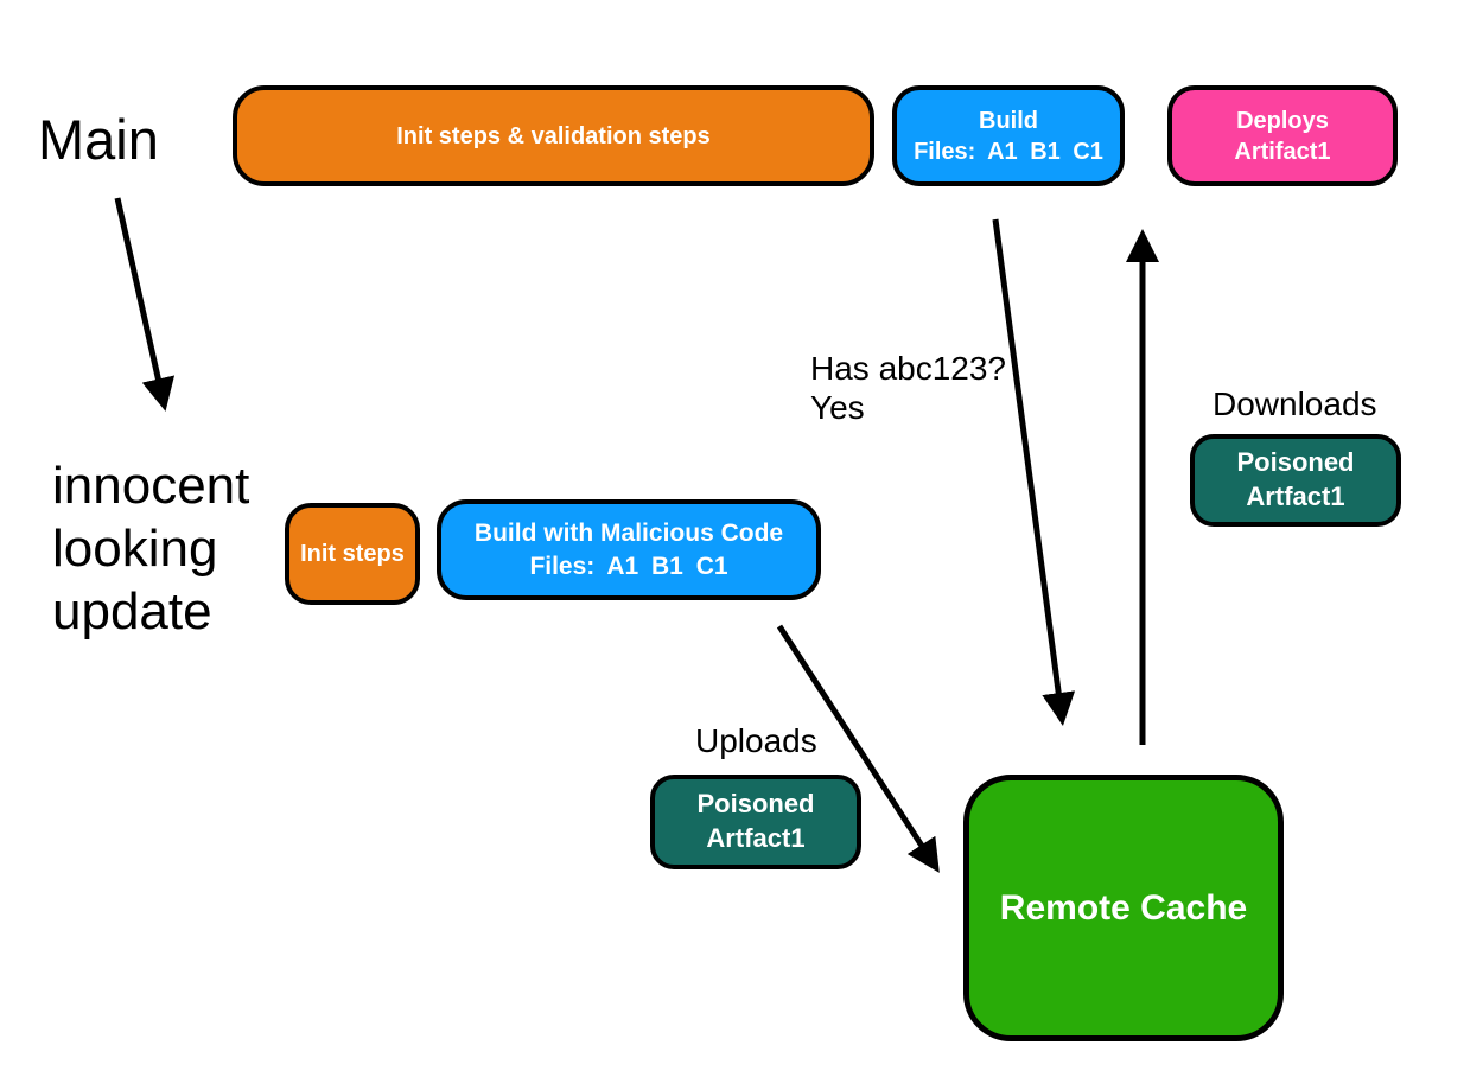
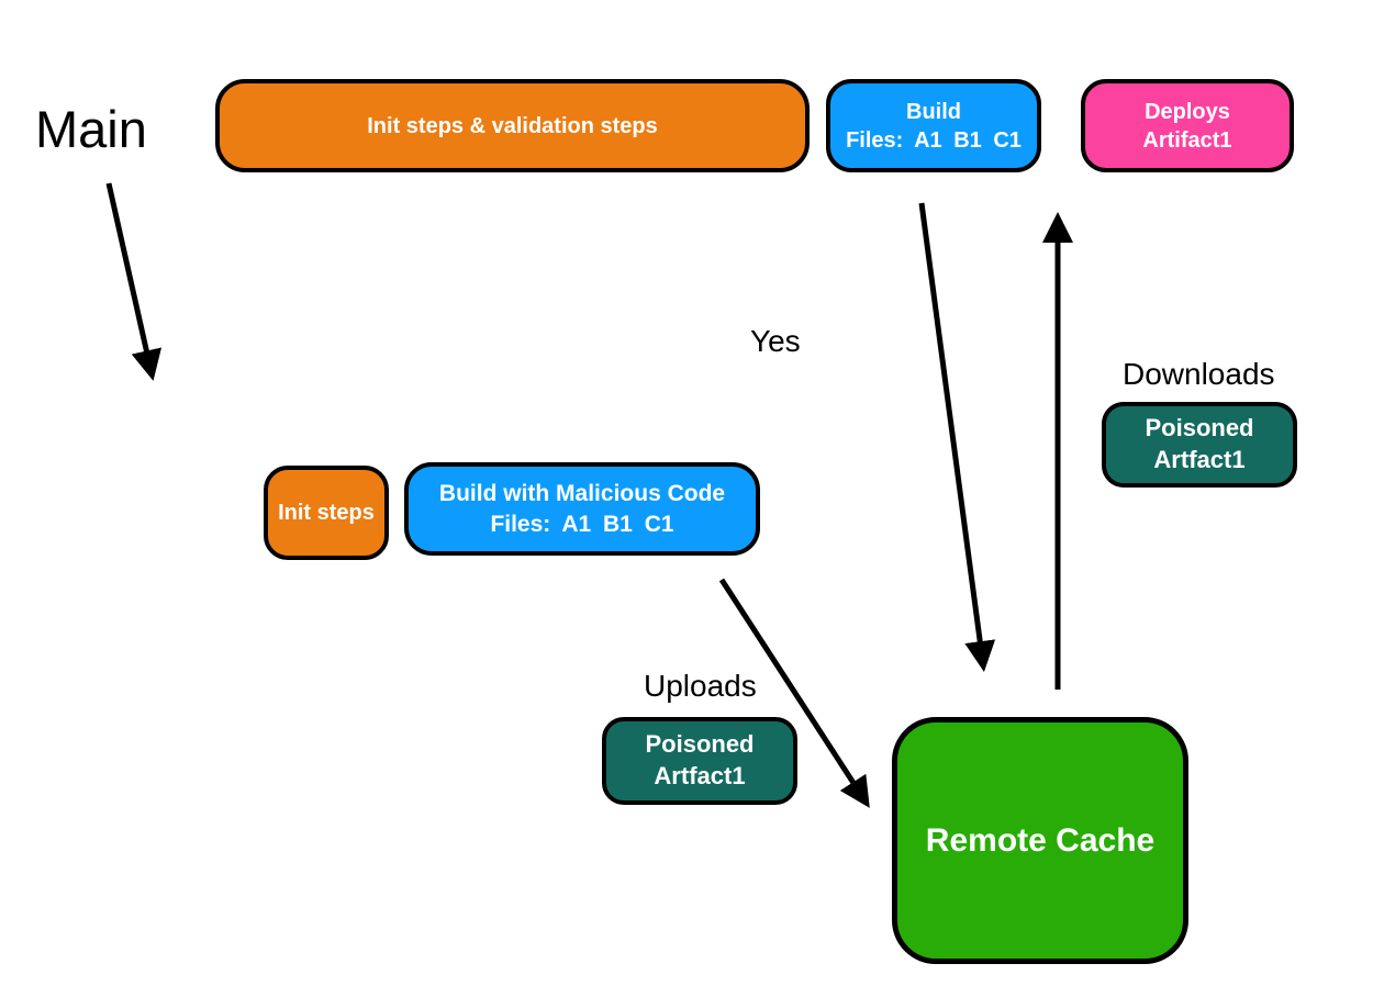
  Main
- innocent
- looking
- update
- Has abc123?
  Yes
  Downloads
  Uploads
  Init steps & validation steps
  Build
  Files: A1 B1 C1
  Deploys
  Artifact1
  Init steps
  Build with Malicious Code
  Files: A1 B1 C1
  Poisoned
  Artfact1
  Poisoned
  Artfact1
  Remote Cache
